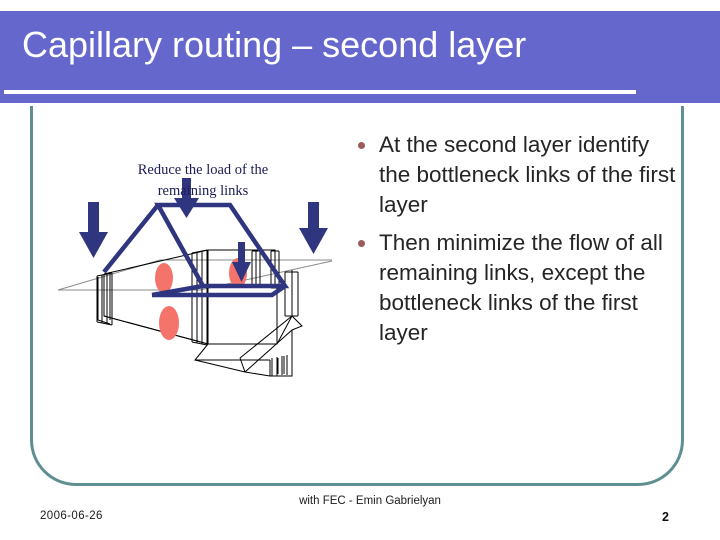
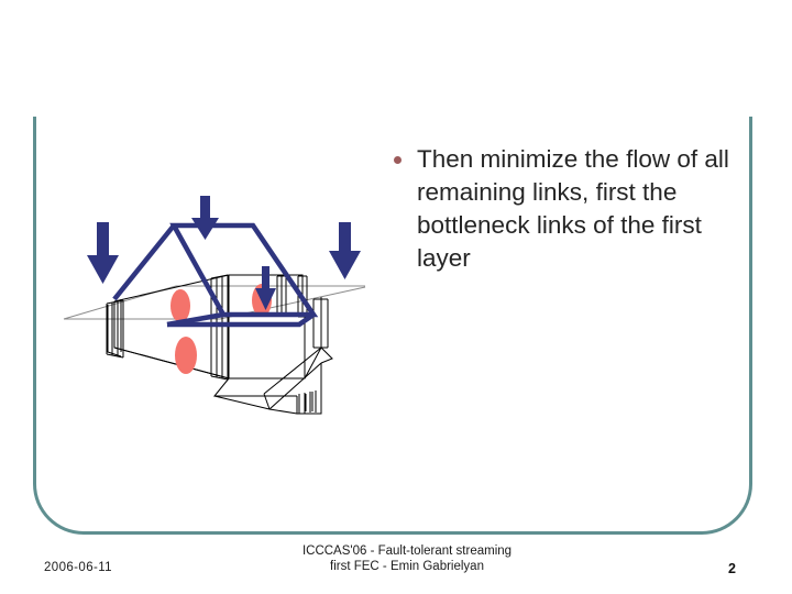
- Capillary routing – second layer
- Reduce the load of the remaining links
- At the second layer identify the bottleneck links of the first layer
- Then minimize the flow of all remaining links, except the bottleneck links of the first layer
+ Then minimize the flow of all remaining links, first the bottleneck links of the first layer
- 2006-06-26
+ 2006-06-11
+ ICCCAS'06 - Fault-tolerant streaming
- with FEC - Emin Gabrielyan
+ first FEC - Emin Gabrielyan
  2
